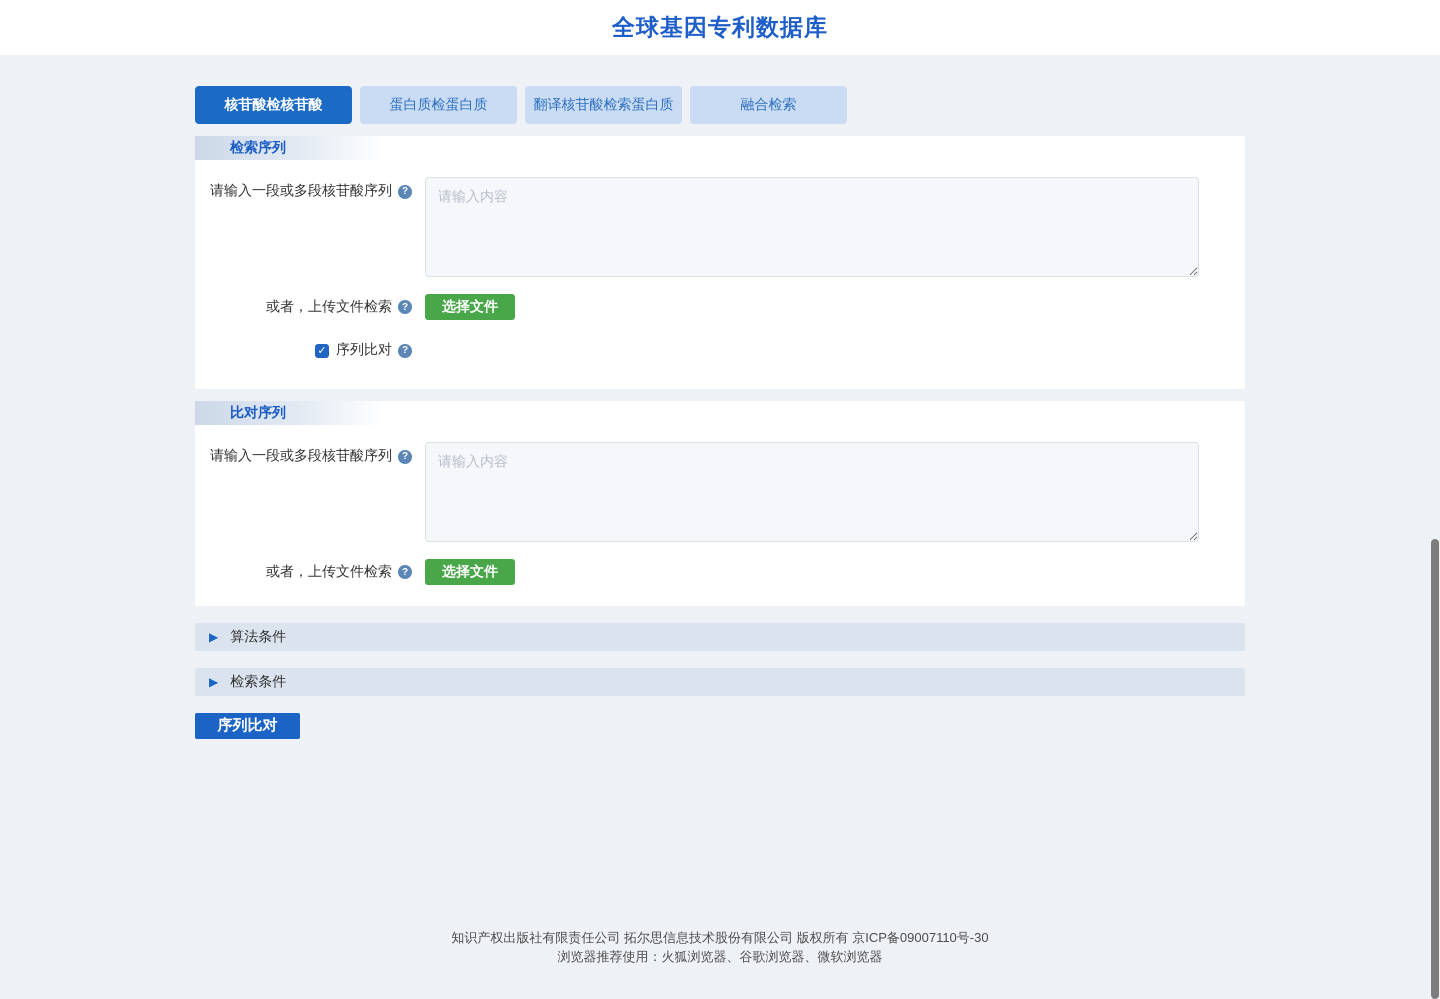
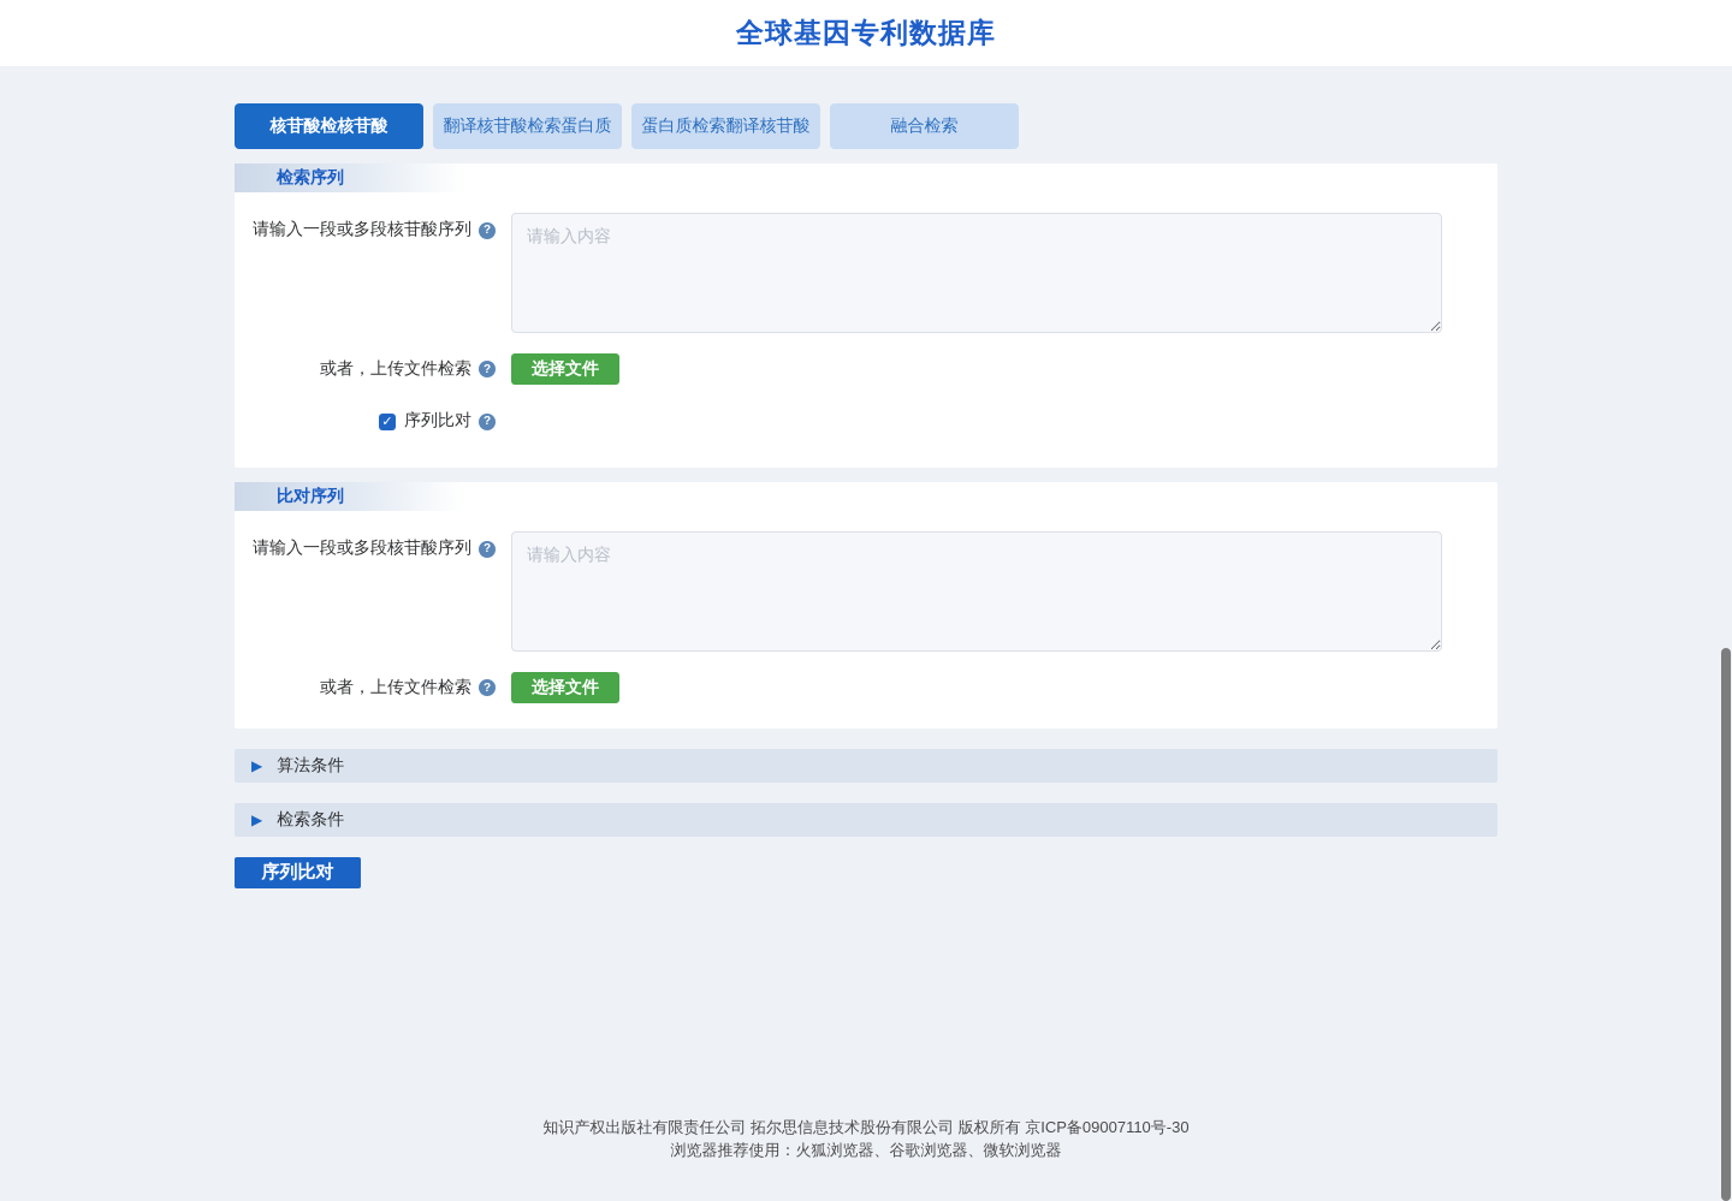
  全球基因专利数据库
  核苷酸检核苷酸
- 蛋白质检蛋白质
  翻译核苷酸检索蛋白质
+ 蛋白质检索翻译核苷酸
  融合检索
  检索序列
  请输入一段或多段核苷酸序列
  ?
  请输入内容
  或者，上传文件检索
  ?
  选择文件
  ✓
  序列比对
  ?
  比对序列
  请输入一段或多段核苷酸序列
  ?
  请输入内容
  或者，上传文件检索
  ?
  选择文件
  ▶
  算法条件
  ▶
  检索条件
  序列比对
  知识产权出版社有限责任公司 拓尔思信息技术股份有限公司 版权所有 京ICP备09007110号-30
  浏览器推荐使用：火狐浏览器、谷歌浏览器、微软浏览器
